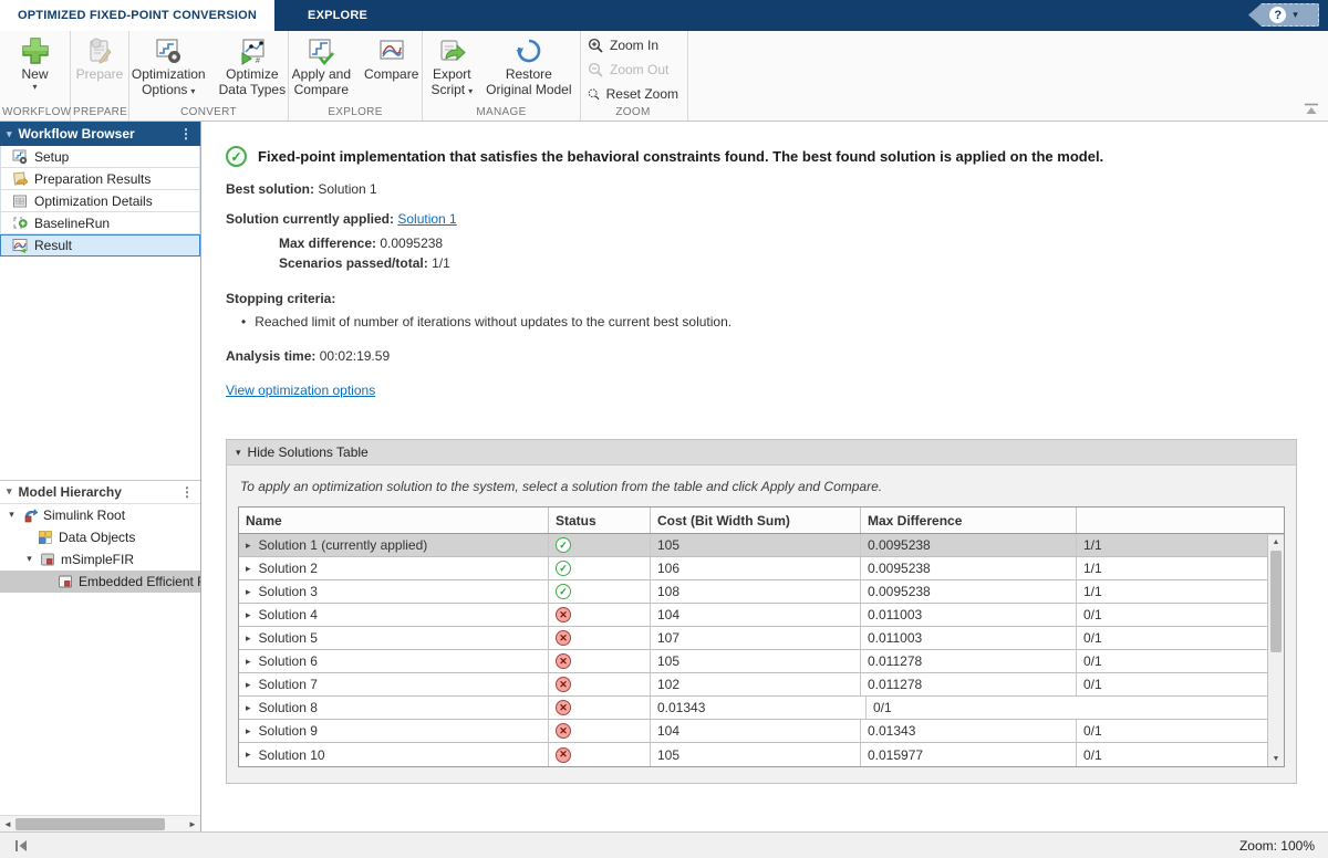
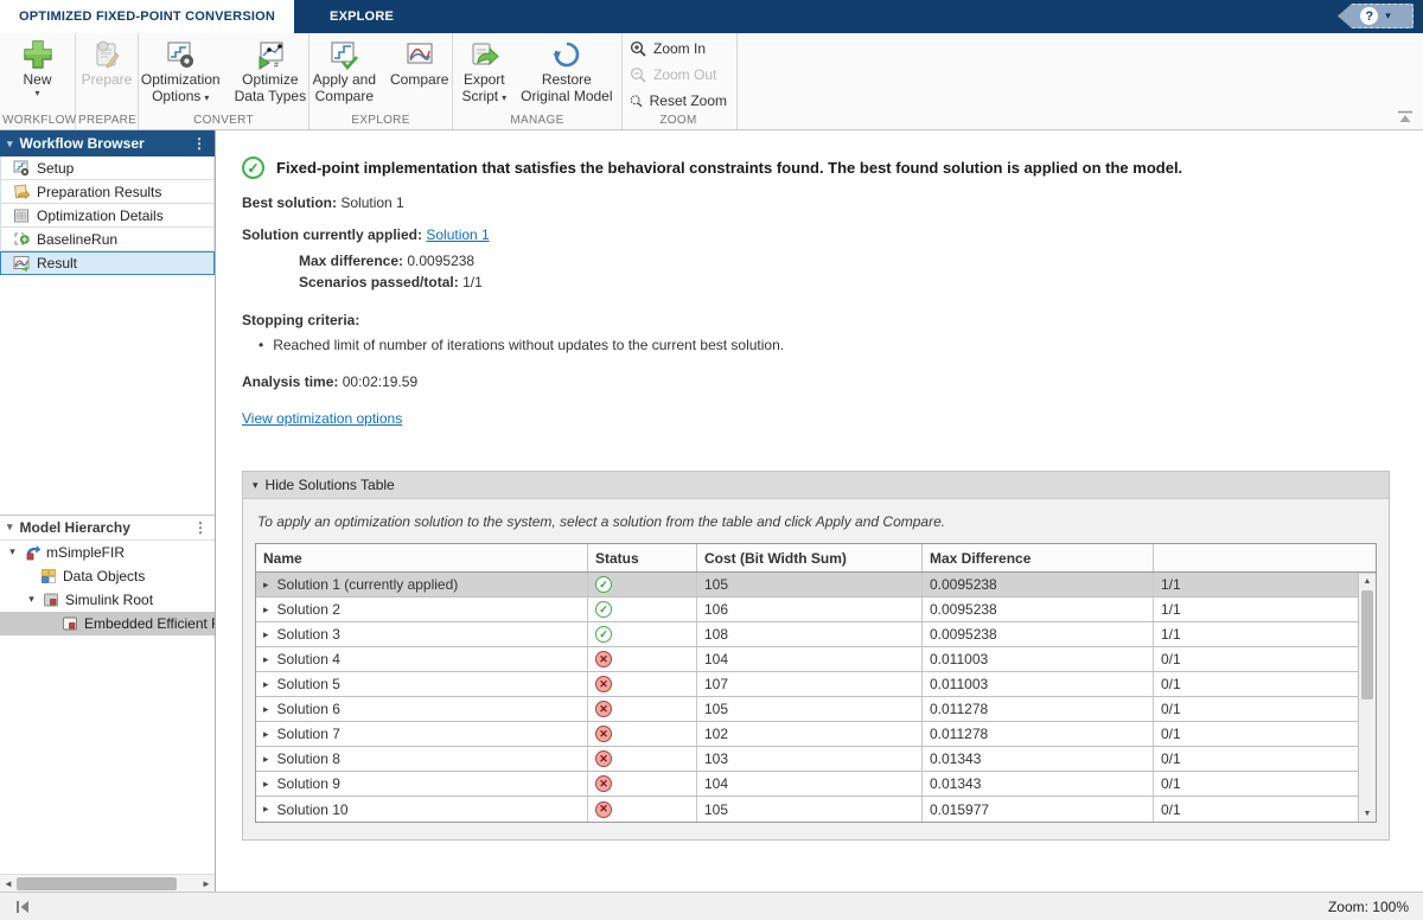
  OPTIMIZED FIXED-POINT CONVERSION
  EXPLORE
  ?
  ▾
  New
  ▾
  WORKFLOW
  Prepare
  PREPARE
  Optimization
  Options ▾
  Optimize
  Data Types
  CONVERT
  Apply and
  Compare
  Compare
  EXPLORE
  Export
  Script ▾
  Restore
  Original Model
  MANAGE
  Zoom In
  Zoom Out
  Reset Zoom
  ZOOM
  ▾
  Workflow Browser
  ⋮
  Setup
  Preparation Results
  Optimization Details
  BaselineRun
  Result
  ▾
  Model Hierarchy
  ⋮
  ▾
- Simulink Root
+ mSimpleFIR
  Data Objects
  ▾
- mSimpleFIR
+ Simulink Root
  Embedded Efficient
  ◄
  ►
  ✓
  Fixed-point implementation that satisfies the behavioral constraints found. The best found solution is applied on the model.
  Best solution: Solution 1
  Solution currently applied: Solution 1
  Max difference: 0.0095238
  Scenarios passed/total: 1/1
  Stopping criteria:
  •
  Reached limit of number of iterations without updates to the current best solution.
  Analysis time: 00:02:19.59
  View optimization options
  ▾
  Hide Solutions Table
  To apply an optimization solution to the system, select a solution from the table and click Apply and Compare.
  Name
  Status
  Cost (Bit Width Sum)
  Max Difference
  ▸
  Solution 1 (currently applied)
  ✓
  105
  0.0095238
  1/1
  ▸
  Solution 2
  ✓
  106
  0.0095238
  1/1
  ▸
  Solution 3
  ✓
  108
  0.0095238
  1/1
  ▸
  Solution 4
  ✕
  104
  0.011003
  0/1
  ▸
  Solution 5
  ✕
  107
  0.011003
  0/1
  ▸
  Solution 6
  ✕
  105
  0.011278
  0/1
  ▸
  Solution 7
  ✕
  102
  0.011278
  0/1
  ▸
  Solution 8
  ✕
+ 103
  0.01343
  0/1
  ▸
  Solution 9
  ✕
  104
  0.01343
  0/1
  ▸
  Solution 10
  ✕
  105
  0.015977
  0/1
  Zoom: 100%
